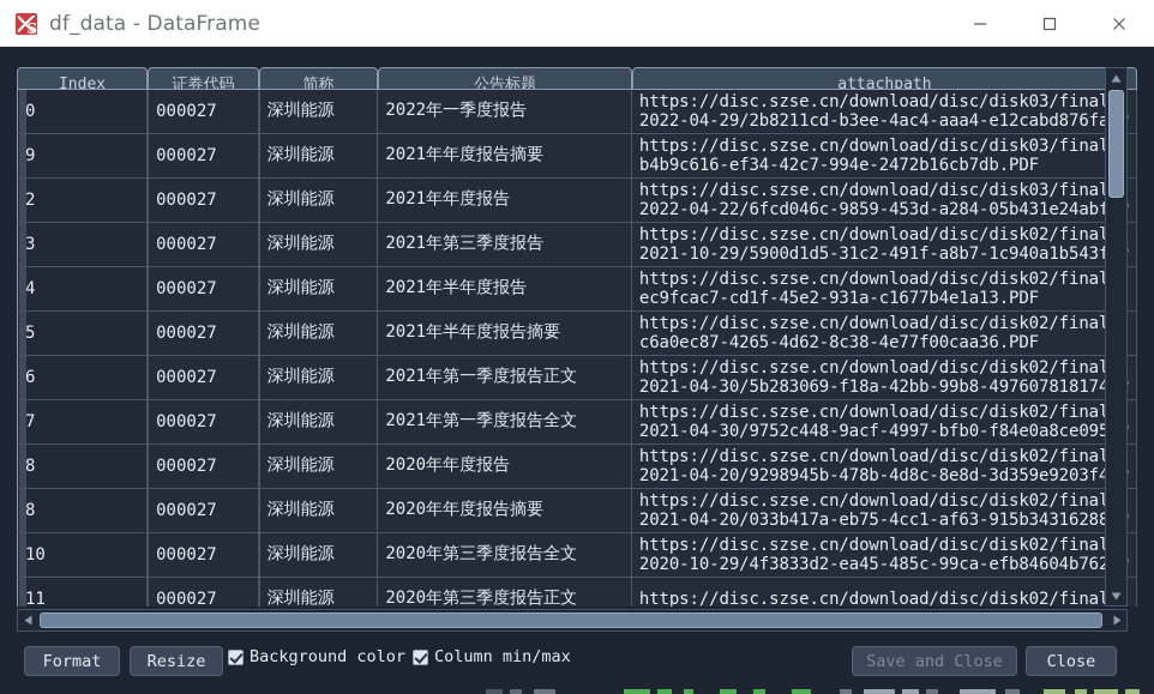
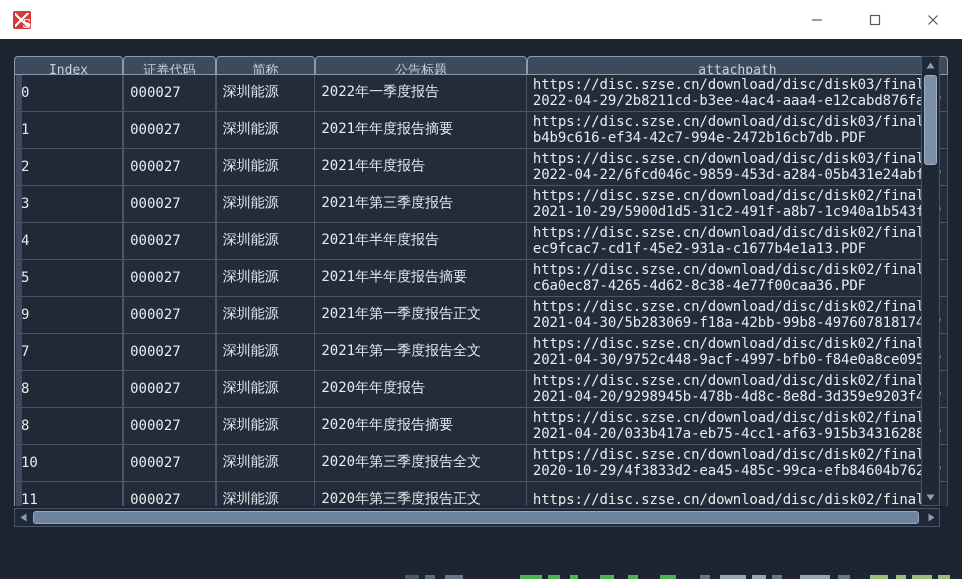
  S
- df_data - DataFrame
  Index	证券代码	简称	公告标题	attachpath
  0	000027	深圳能源	2022年一季度报告	https://disc.szse.cn/download/disc/disk03/fina2022-04-29/2b8211cd-b3ee-4ac4-aaa4-e12cabd876f
- 9	000027	深圳能源	2021年年度报告摘要	https://disc.szse.cn/download/disc/disk03/finab4b9c616-ef34-42c7-994e-2472b16cb7db.PDF
+ 1	000027	深圳能源	2021年年度报告摘要	https://disc.szse.cn/download/disc/disk03/finab4b9c616-ef34-42c7-994e-2472b16cb7db.PDF
  2	000027	深圳能源	2021年年度报告	https://disc.szse.cn/download/disc/disk03/fina2022-04-22/6fcd046c-9859-453d-a284-05b431e24ab
  3	000027	深圳能源	2021年第三季度报告	https://disc.szse.cn/download/disc/disk02/fina2021-10-29/5900d1d5-31c2-491f-a8b7-1c940a1b543
  4	000027	深圳能源	2021年半年度报告	https://disc.szse.cn/download/disc/disk02/finaec9fcac7-cd1f-45e2-931a-c1677b4e1a13.PDF
  5	000027	深圳能源	2021年半年度报告摘要	https://disc.szse.cn/download/disc/disk02/finac6a0ec87-4265-4d62-8c38-4e77f00caa36.PDF
- 6	000027	深圳能源	2021年第一季度报告正文	https://disc.szse.cn/download/disc/disk02/fina2021-04-30/5b283069-f18a-42bb-99b8-49760781817
+ 9	000027	深圳能源	2021年第一季度报告正文	https://disc.szse.cn/download/disc/disk02/fina2021-04-30/5b283069-f18a-42bb-99b8-49760781817
  7	000027	深圳能源	2021年第一季度报告全文	https://disc.szse.cn/download/disc/disk02/fina2021-04-30/9752c448-9acf-4997-bfb0-f84e0a8ce09
  8	000027	深圳能源	2020年年度报告	https://disc.szse.cn/download/disc/disk02/fina2021-04-20/9298945b-478b-4d8c-8e8d-3d359e9203f
  8	000027	深圳能源	2020年年度报告摘要	https://disc.szse.cn/download/disc/disk02/fina2021-04-20/033b417a-eb75-4cc1-af63-915b3431628
  10	000027	深圳能源	2020年第三季度报告全文	https://disc.szse.cn/download/disc/disk02/fina2020-10-29/4f3833d2-ea45-485c-99ca-efb84604b76
  11	000027	深圳能源	2020年第三季度报告正文	https://disc.szse.cn/download/disc/disk02/fina
- Format
- Resize
- Background color
- Column min/max
- Save and Close
- Close
